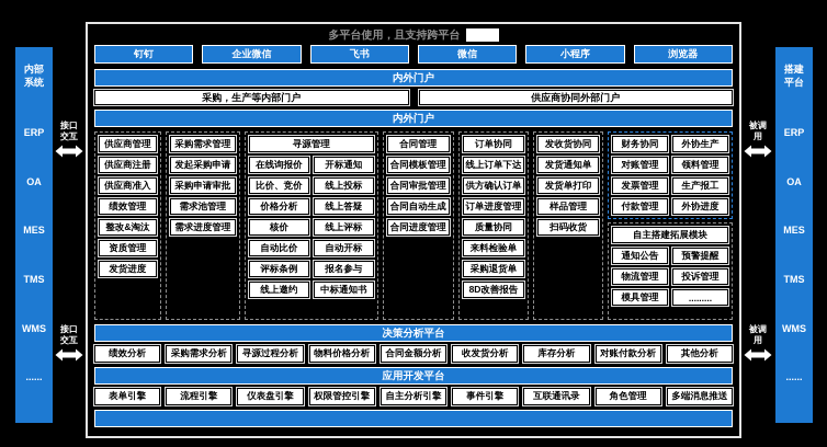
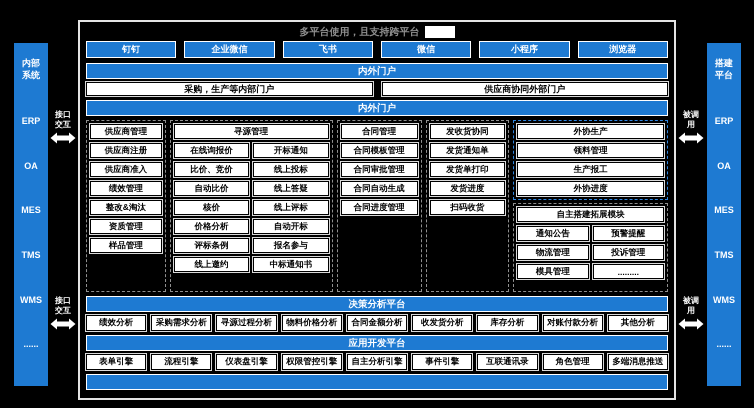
  内部
  系统
  ERP
  OA
  MES
  TMS
  WMS
  ......
  搭建
  平台
  ERP
  OA
  MES
  TMS
  WMS
  ......
  接口
  交互
  接口
  交互
  被调
  用
  被调
  用
  多平台使用，且支持跨平台
  钉钉
  企业微信
  飞书
  微信
  小程序
  浏览器
  内外门户
  采购，生产等内部门户
  供应商协同外部门户
  内外门户
  供应商管理
  供应商注册
  供应商准入
  绩效管理
  整改&淘汰
  资质管理
- 发货进度
+ 样品管理
- 采购需求管理
- 发起采购申请
- 采购申请审批
- 需求池管理
- 需求进度管理
  寻源管理
  在线询报价
  比价、竞价
- 价格分析
+ 自动比价
  核价
- 自动比价
+ 价格分析
  评标条例
  线上邀约
  开标通知
  线上投标
  线上答疑
  线上评标
  自动开标
  报名参与
  中标通知书
  合同管理
  合同模板管理
  合同审批管理
  合同自动生成
  合同进度管理
- 订单协同
- 线上订单下达
- 供方确认订单
- 订单进度管理
- 质量协同
- 来料检验单
- 采购退货单
- 8D改善报告
  发收货协同
  发货通知单
  发货单打印
- 样品管理
+ 发货进度
  扫码收货
- 财务协同
- 对账管理
- 发票管理
- 付款管理
  外协生产
  领料管理
  生产报工
  外协进度
  自主搭建拓展模块
  通知公告
  预警提醒
  物流管理
  投诉管理
  模具管理
  .........
  决策分析平台
  绩效分析
  采购需求分析
  寻源过程分析
  物料价格分析
  合同金额分析
  收发货分析
  库存分析
  对账付款分析
  其他分析
  应用开发平台
  表单引擎
  流程引擎
  仪表盘引擎
  权限管控引擎
  自主分析引擎
  事件引擎
  互联通讯录
  角色管理
  多端消息推送
